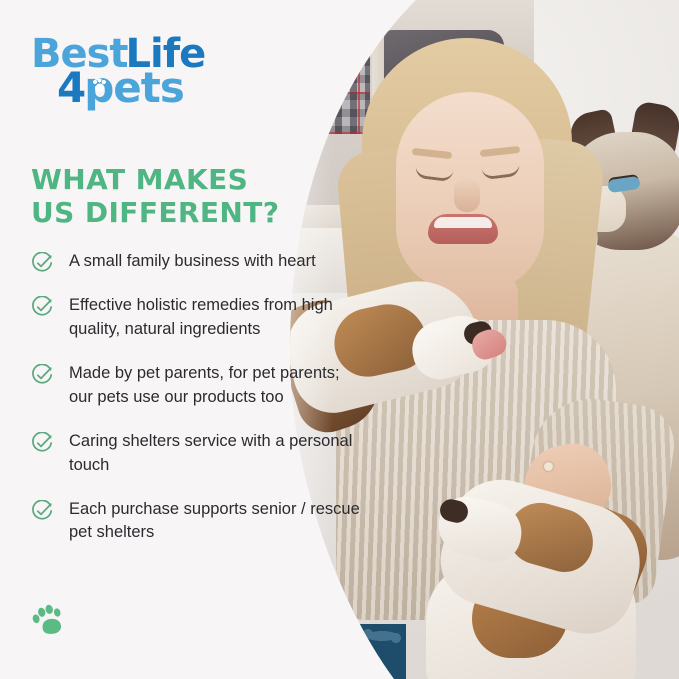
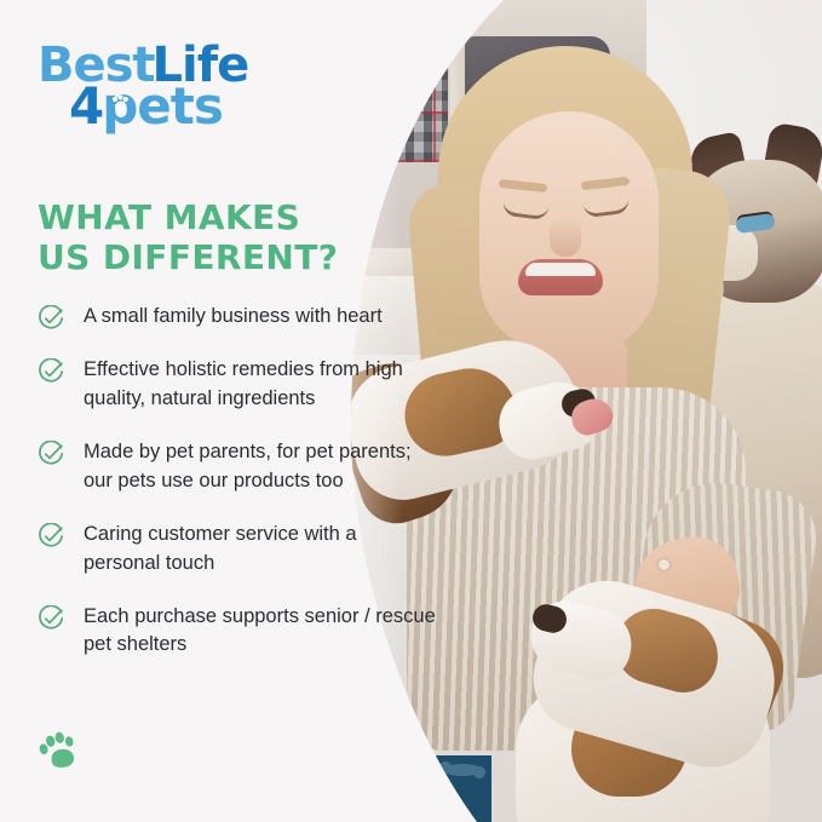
  BestLife
  4 ets
  WHAT MAKES
  US DIFFERENT?
  A small family business with heart
  Effective holistic remedies from high quality, natural ingredients
  Made by pet parents, for pet parents; our pets use our products too
- Caring shelters service with a personal touch
+ Caring customer service with a personal touch
  Each purchase supports senior / rescue pet shelters
